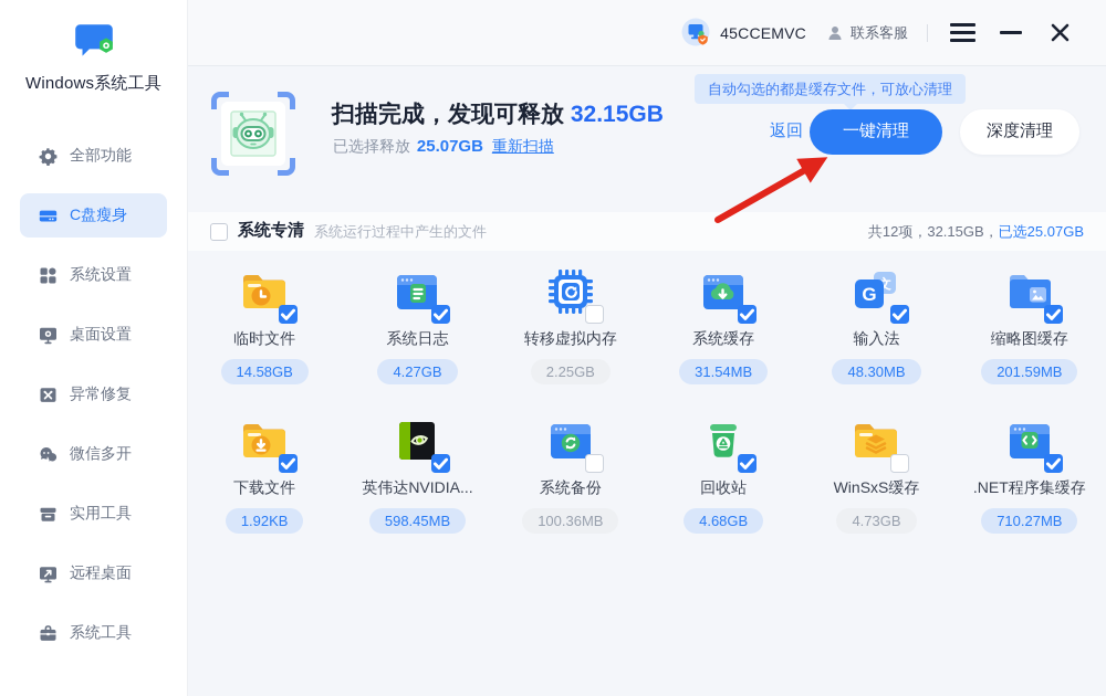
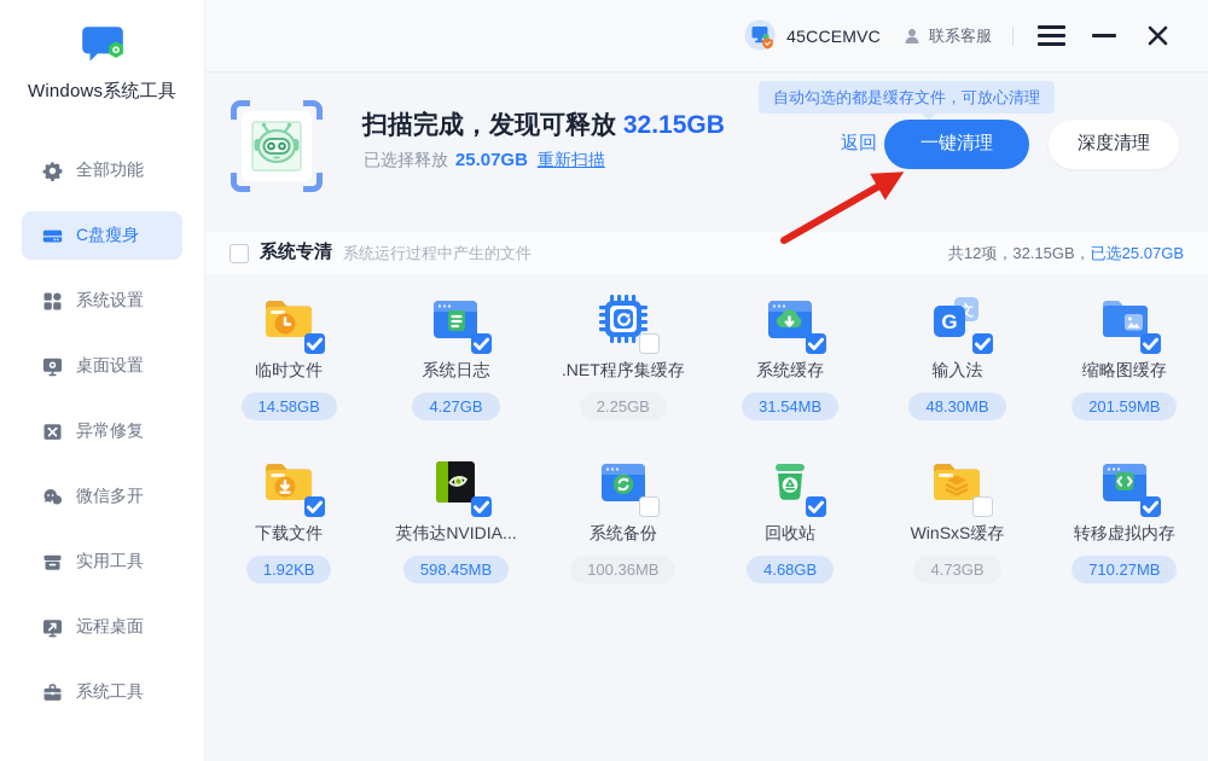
  Windows系统工具
  全部功能
  C盘瘦身
  系统设置
  桌面设置
  异常修复
  微信多开
  实用工具
  远程桌面
  系统工具
  45CCEMVC
  联系客服
  自动勾选的都是缓存文件，可放心清理
  扫描完成，发现可释放 32.15GB
  已选择释放 25.07GB 重新扫描
  返回
  一键清理
  深度清理
  系统专清
  系统运行过程中产生的文件
  共12项，32.15GB，已选25.07GB
  临时文件
  14.58GB
  系统日志
  4.27GB
- 转移虚拟内存
+ .NET程序集缓存
  2.25GB
  系统缓存
  31.54MB
  文
  G
  输入法
  48.30MB
  缩略图缓存
  201.59MB
  下载文件
  1.92KB
  英伟达NVIDIA...
  598.45MB
  系统备份
  100.36MB
  回收站
  4.68GB
  WinSxS缓存
  4.73GB
- .NET程序集缓存
+ 转移虚拟内存
  710.27MB
